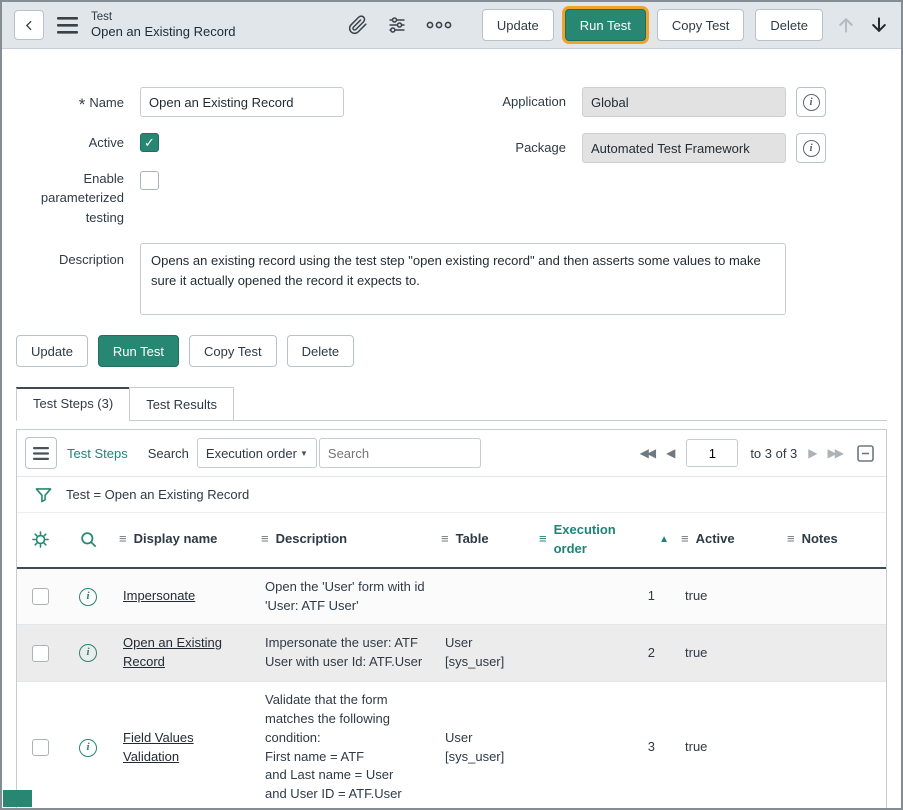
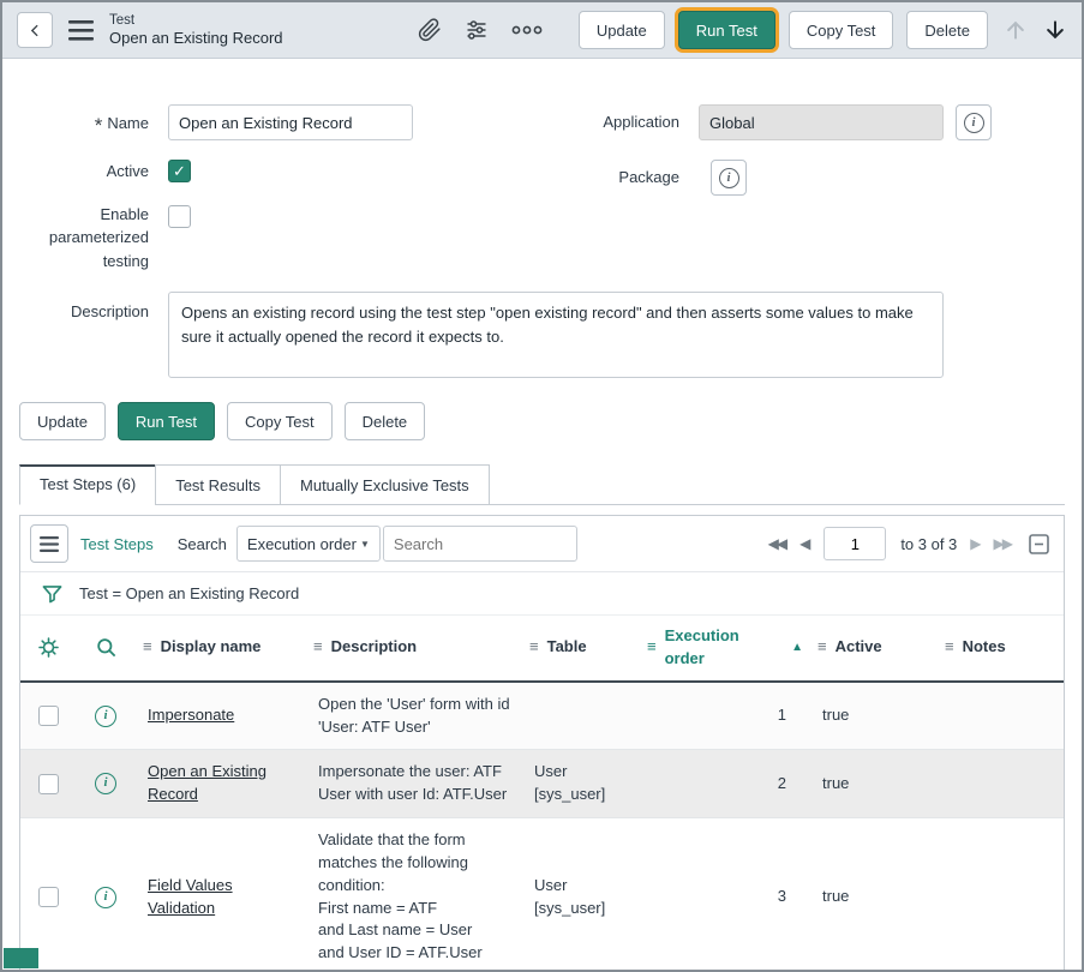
  Test
  Open an Existing Record
  Update
  Run Test
  Copy Test
  Delete
  * Name
  Open an Existing Record
  Active
  ✓
  Enable parameterized testing
  Application
  Global
  i
  Package
- Automated Test Framework
  i
  Description
  Update
  Run Test
  Copy Test
  Delete
- Test Steps (3)
+ Test Steps (6)
  Test Results
+ Mutually Exclusive Tests
  Test Steps
  Search
  Execution order
  ▼
  Search
  ◀◀
  ◀
  1
  to 3 of 3
  ▶
  ▶▶
  Test = Open an Existing Record
  ≡
  Display name
  ≡
  Description
  ≡
  Table
  ≡
  Execution order
  ▲
  ≡
  Active
  ≡
  Notes
  i
  Impersonate
  Open the 'User' form with id 'User: ATF User'
  1
  true
  i
  Open an Existing Record
  Impersonate the user: ATF User with user Id: ATF.User
  User
  [sys_user]
  2
  true
  i
  Field Values Validation
  Validate that the form matches the following condition:
  First name = ATF
  and Last name = User
  and User ID = ATF.User
  User
  [sys_user]
  3
  true
